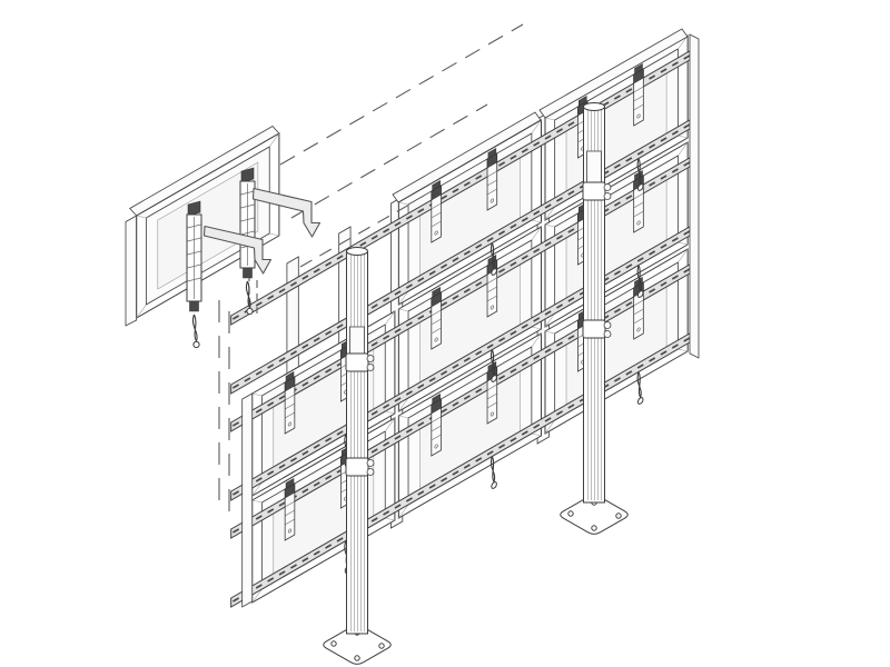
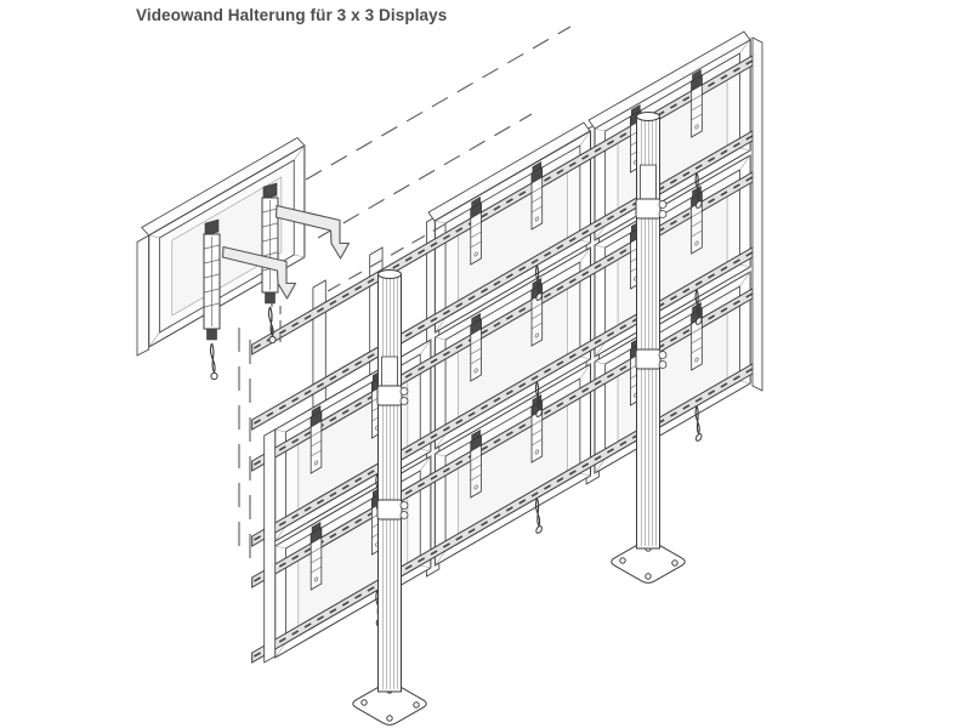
+ Videowand Halterung für 3 x 3 Displays
